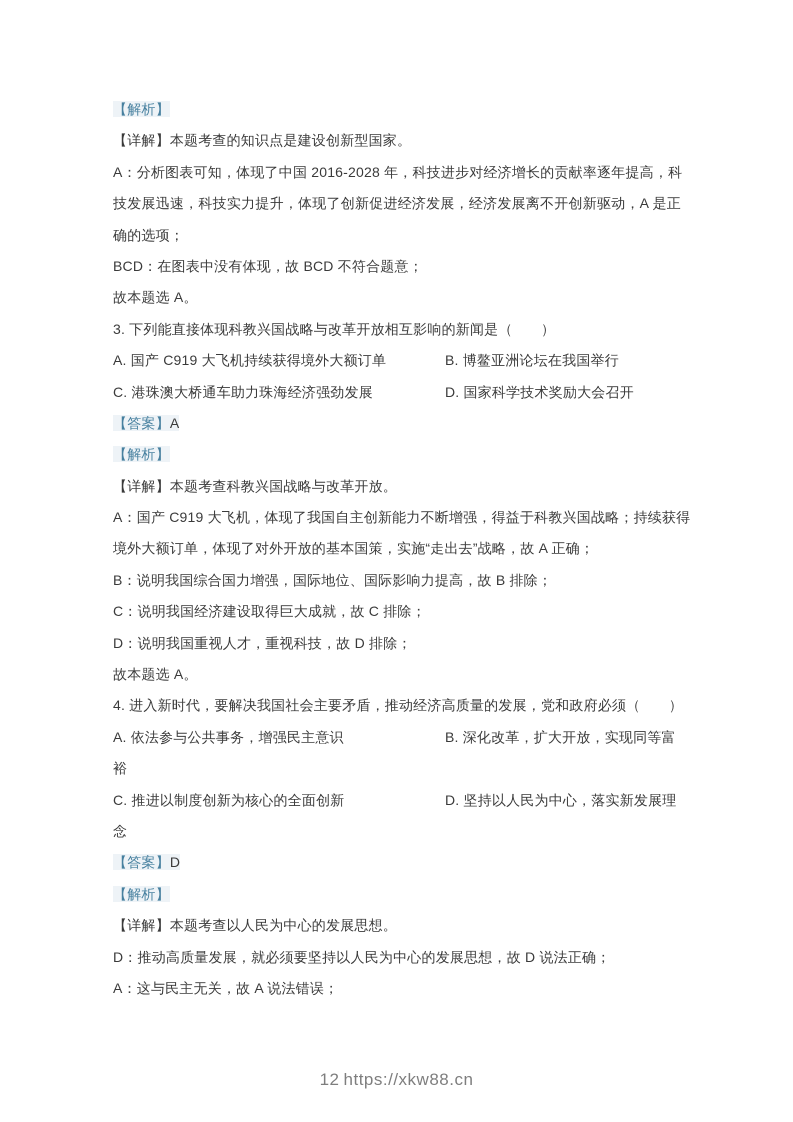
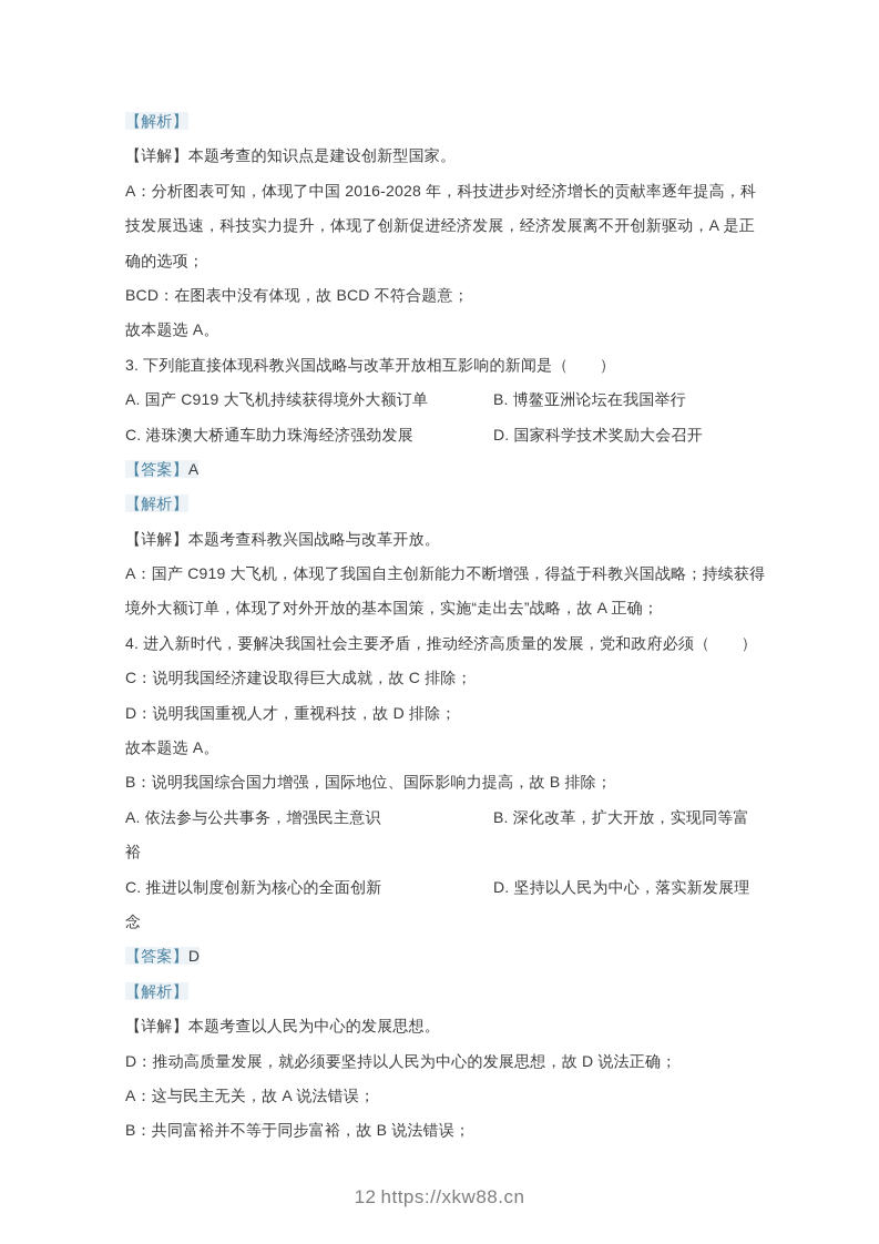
  【解析】
  【详解】本题考查的知识点是建设创新型国家。
  A：分析图表可知，体现了中国 2016-2028 年，科技进步对经济增长的贡献率逐年提高，科
  技发展迅速，科技实力提升，体现了创新促进经济发展，经济发展离不开创新驱动，A 是正
  确的选项；
  BCD：在图表中没有体现，故 BCD 不符合题意；
  故本题选 A。
  3. 下列能直接体现科教兴国战略与改革开放相互影响的新闻是（ ）
  A. 国产 C919 大飞机持续获得境外大额订单 B. 博鳌亚洲论坛在我国举行
  C. 港珠澳大桥通车助力珠海经济强劲发展 D. 国家科学技术奖励大会召开
  【答案】A
  【解析】
  【详解】本题考查科教兴国战略与改革开放。
  A：国产 C919 大飞机，体现了我国自主创新能力不断增强，得益于科教兴国战略；持续获得
  境外大额订单，体现了对外开放的基本国策，实施“走出去”战略，故 A 正确；
- B：说明我国综合国力增强，国际地位、国际影响力提高，故 B 排除；
+ 4. 进入新时代，要解决我国社会主要矛盾，推动经济高质量的发展，党和政府必须（ ）
  C：说明我国经济建设取得巨大成就，故 C 排除；
  D：说明我国重视人才，重视科技，故 D 排除；
  故本题选 A。
- 4. 进入新时代，要解决我国社会主要矛盾，推动经济高质量的发展，党和政府必须（ ）
+ B：说明我国综合国力增强，国际地位、国际影响力提高，故 B 排除；
  A. 依法参与公共事务，增强民主意识 B. 深化改革，扩大开放，实现同等富
  裕
  C. 推进以制度创新为核心的全面创新 D. 坚持以人民为中心，落实新发展理
  念
  【答案】D
  【解析】
  【详解】本题考查以人民为中心的发展思想。
  D：推动高质量发展，就必须要坚持以人民为中心的发展思想，故 D 说法正确；
  A：这与民主无关，故 A 说法错误；
+ B：共同富裕并不等于同步富裕，故 B 说法错误；
  12 https://xkw88.cn
